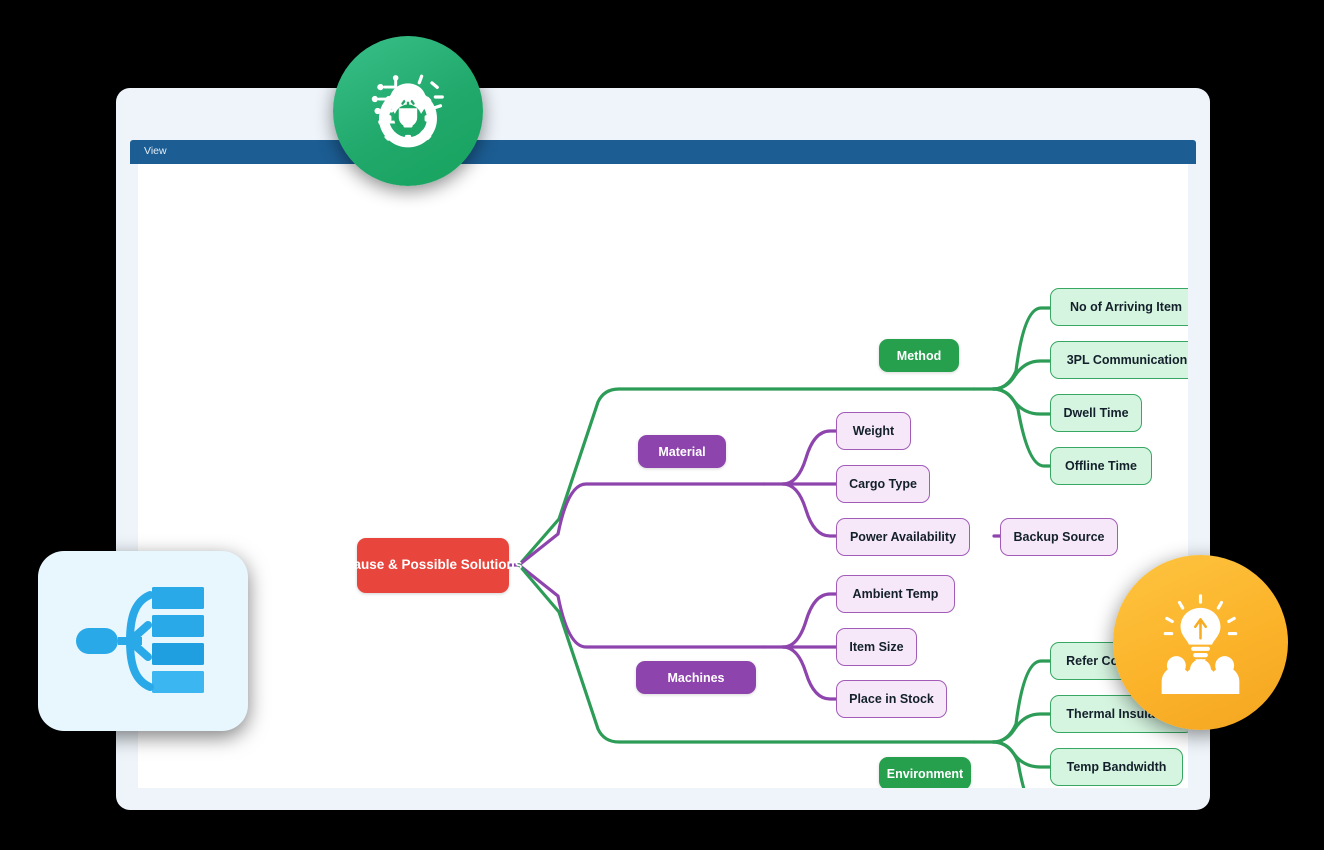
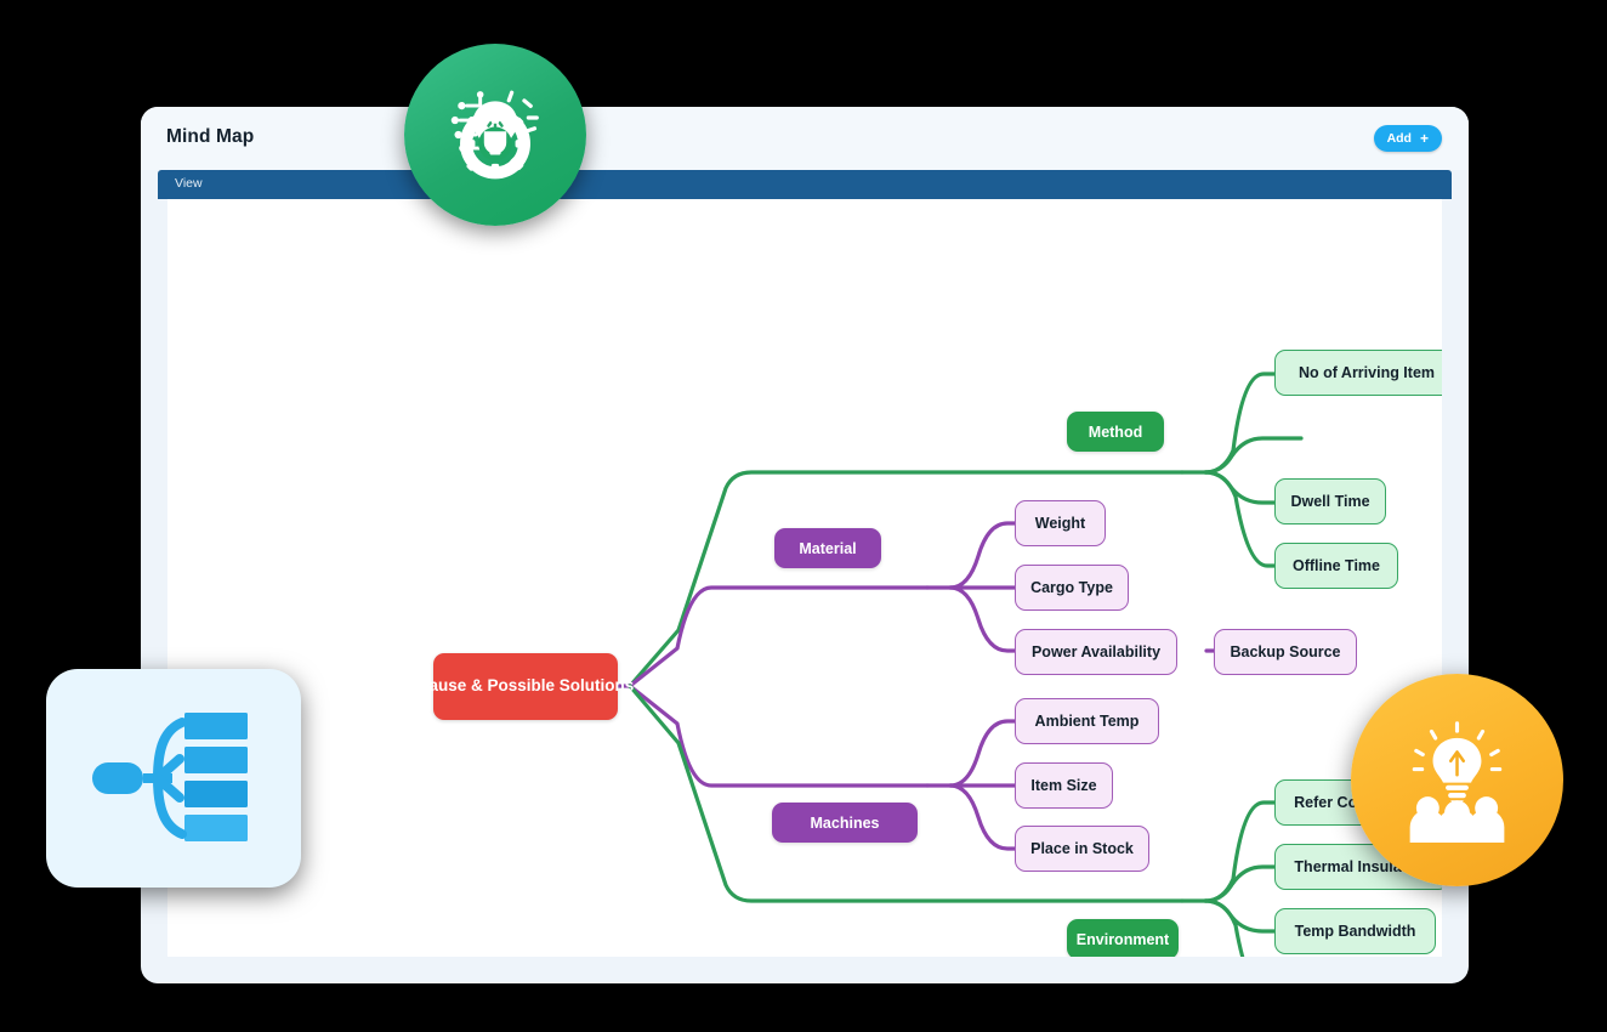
+ Mind Map
+ Add
+ +
  View
  Cause & Possible Solutions
  Method
  No of Arriving Item
- 3PL Communication
  Dwell Time
  Offline Time
  Material
  Weight
  Cargo Type
  Power Availability
  Backup Source
  Machines
  Ambient Temp
  Item Size
  Place in Stock
  Environment
  Thermal Insul
  Temp Bandwidth
